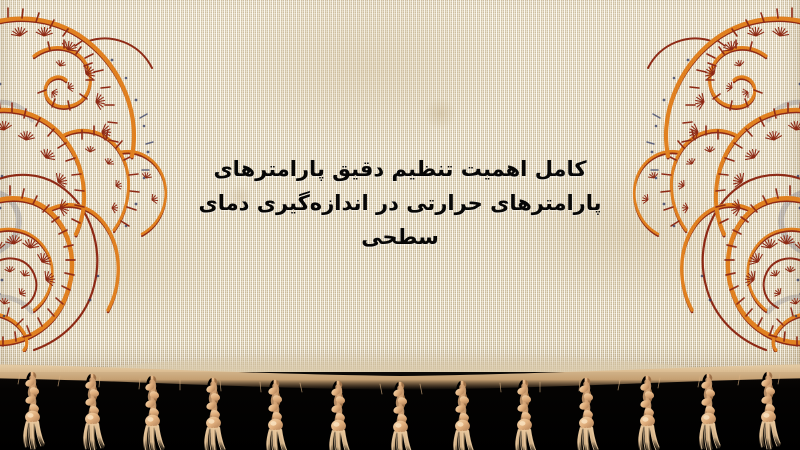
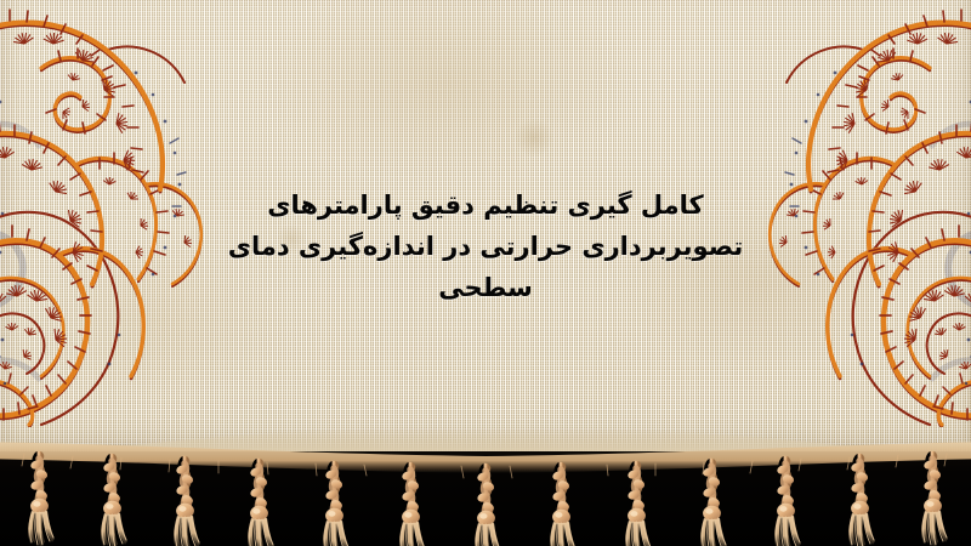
- کامل اهمیت تنظیم دقیق پارامترهای
+ کامل گیری تنظیم دقیق پارامترهای
- پارامترهای حرارتی در اندازه‌گیری دمای
+ تصویربرداری حرارتی در اندازه‌گیری دمای
  سطحی
